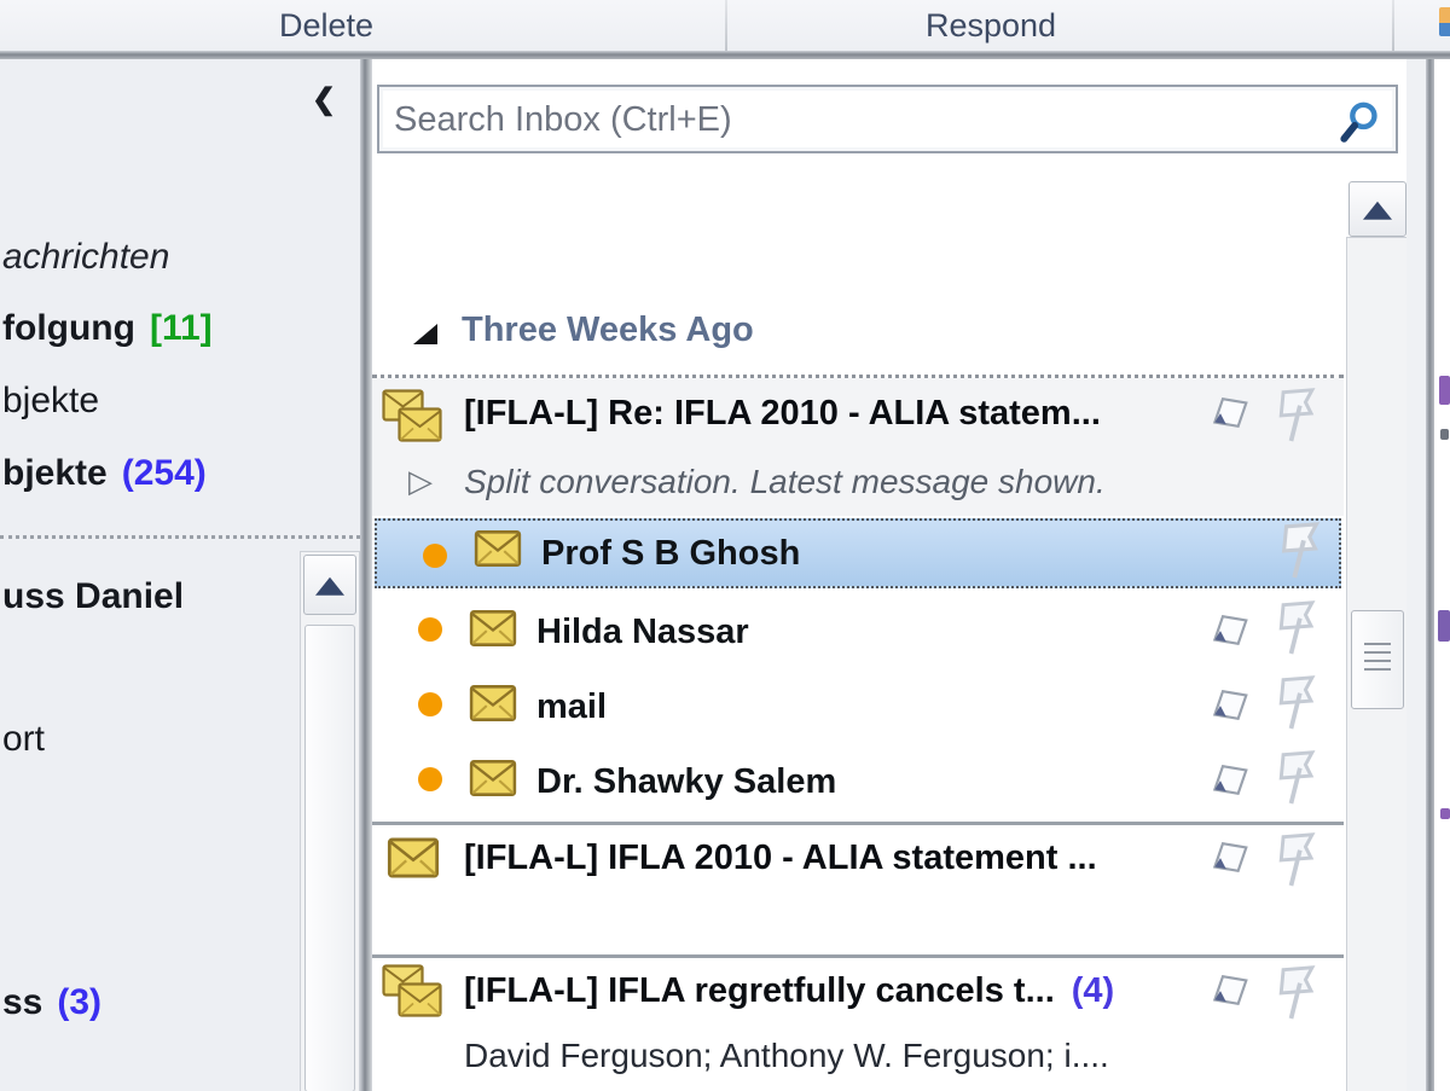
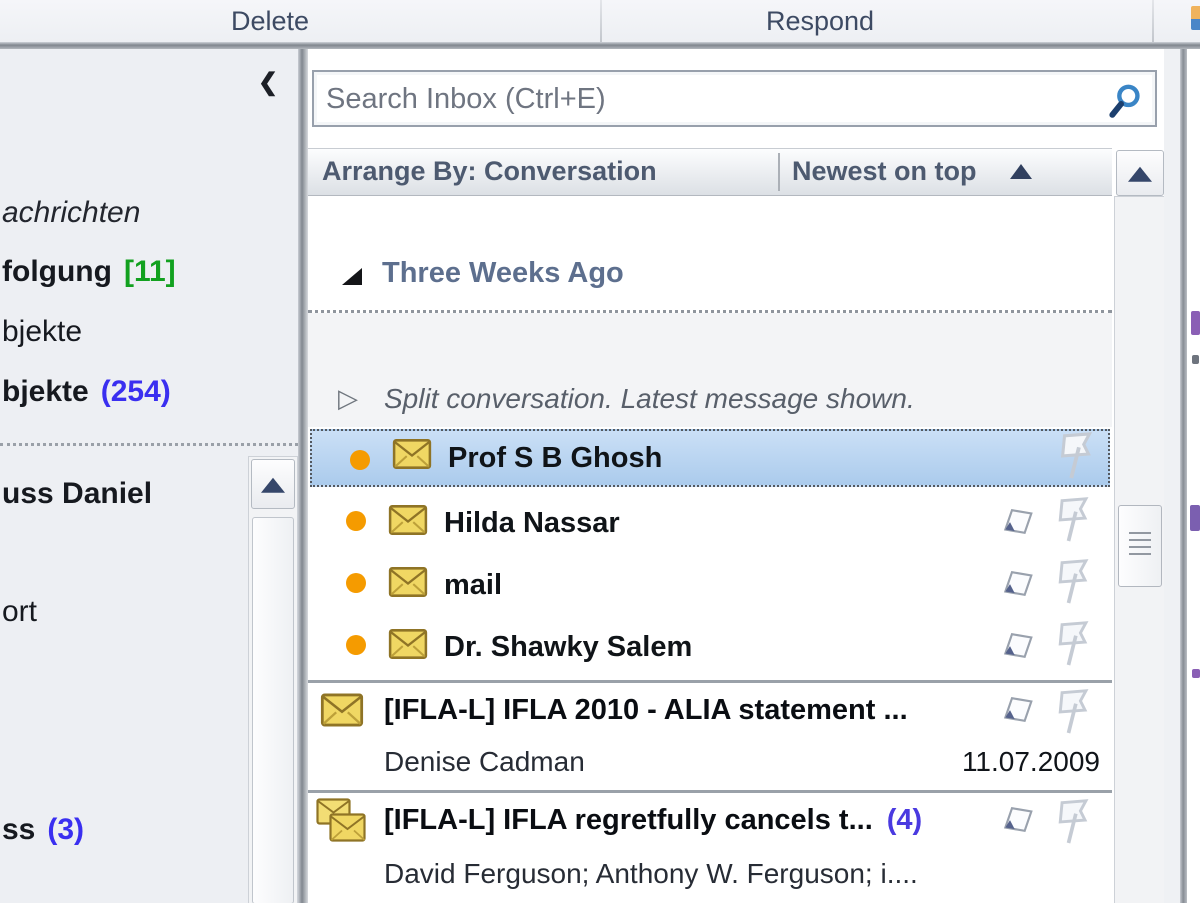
  Delete
  Respond
  ❮
  achrichten
  folgung [11]
  bjekte
  bjekte (254)
  uss Daniel
  ort
  ss (3)
  Search Inbox (Ctrl+E)
+ Arrange By: Conversation
+ Newest on top
  Three Weeks Ago
- [IFLA-L] Re: IFLA 2010 - ALIA statem...
  ▷
  Split conversation. Latest message shown.
  Prof S B Ghosh
  Hilda Nassar
  mail
  Dr. Shawky Salem
  [IFLA-L] IFLA 2010 - ALIA statement ...
+ Denise Cadman
+ 11.07.2009
  [IFLA-L] IFLA regretfully cancels t... (4)
  David Ferguson; Anthony W. Ferguson; i....
